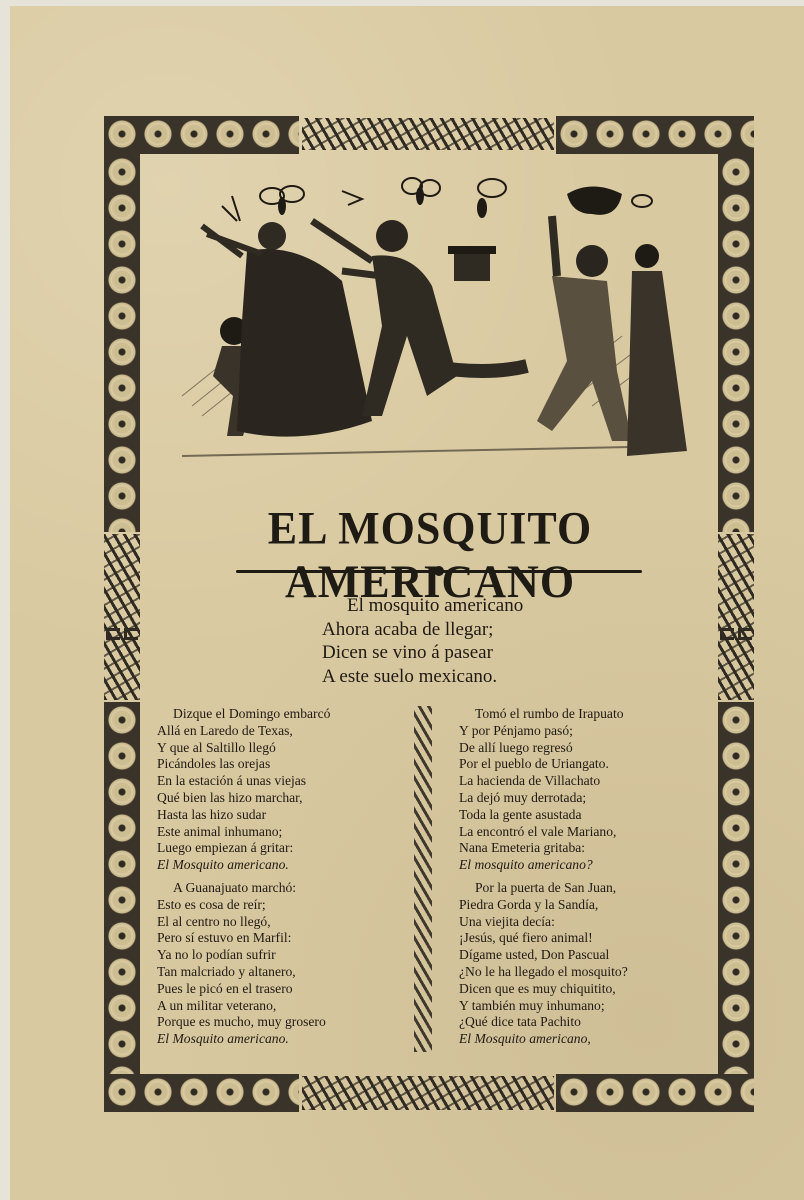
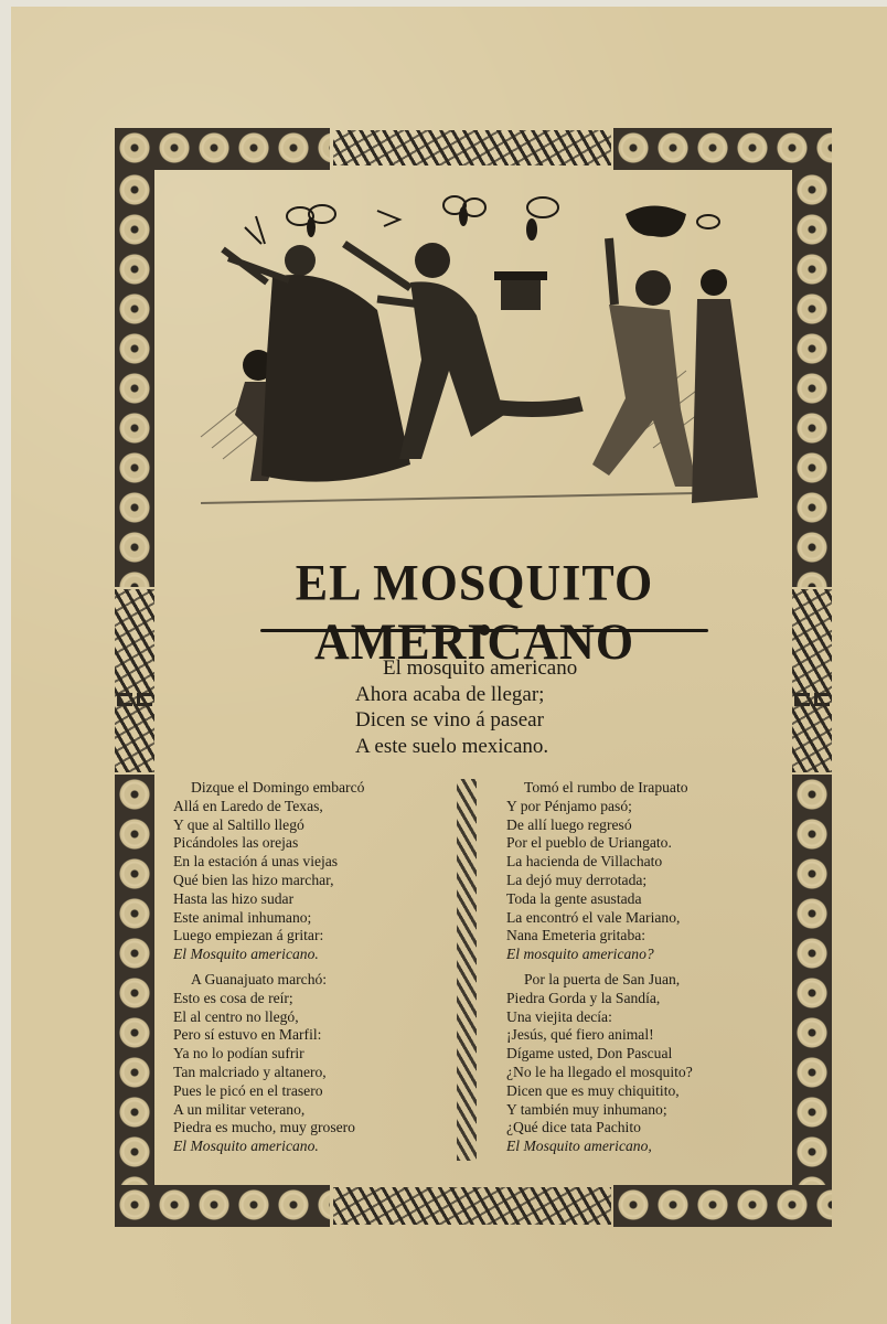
  EL MOSQUITO AMERICANO
  El mosquito americano
  Ahora acaba de llegar;
  Dicen se vino á pasear
  A este suelo mexicano.
  Dizque el Domingo embarcó
  Allá en Laredo de Texas,
  Y que al Saltillo llegó
  Picándoles las orejas
  En la estación á unas viejas
  Qué bien las hizo marchar,
  Hasta las hizo sudar
  Este animal inhumano;
  Luego empiezan á gritar:
  El Mosquito americano.
  A Guanajuato marchó:
  Esto es cosa de reír;
  El al centro no llegó,
  Pero sí estuvo en Marfil:
  Ya no lo podían sufrir
  Tan malcriado y altanero,
  Pues le picó en el trasero
  A un militar veterano,
- Porque es mucho, muy grosero
+ Piedra es mucho, muy grosero
  El Mosquito americano.
  Tomó el rumbo de Irapuato
  Y por Pénjamo pasó;
  De allí luego regresó
  Por el pueblo de Uriangato.
  La hacienda de Villachato
  La dejó muy derrotada;
  Toda la gente asustada
  La encontró el vale Mariano,
  Nana Emeteria gritaba:
  El mosquito americano?
  Por la puerta de San Juan,
  Piedra Gorda y la Sandía,
  Una viejita decía:
  ¡Jesús, qué fiero animal!
  Dígame usted, Don Pascual
  ¿No le ha llegado el mosquito?
  Dicen que es muy chiquitito,
  Y también muy inhumano;
  ¿Qué dice tata Pachito
  El Mosquito americano,
